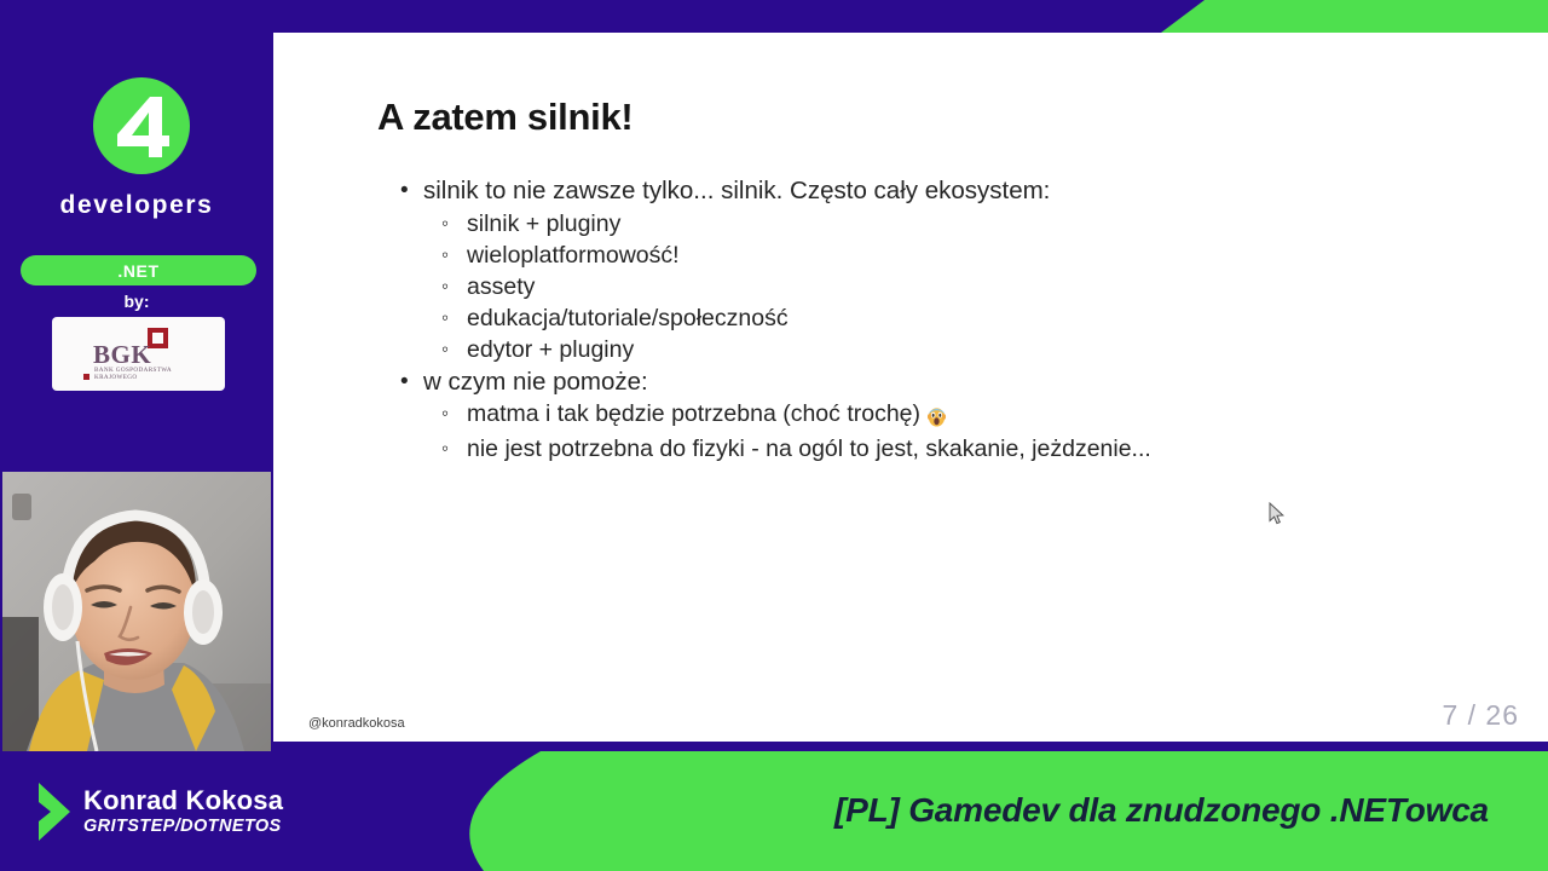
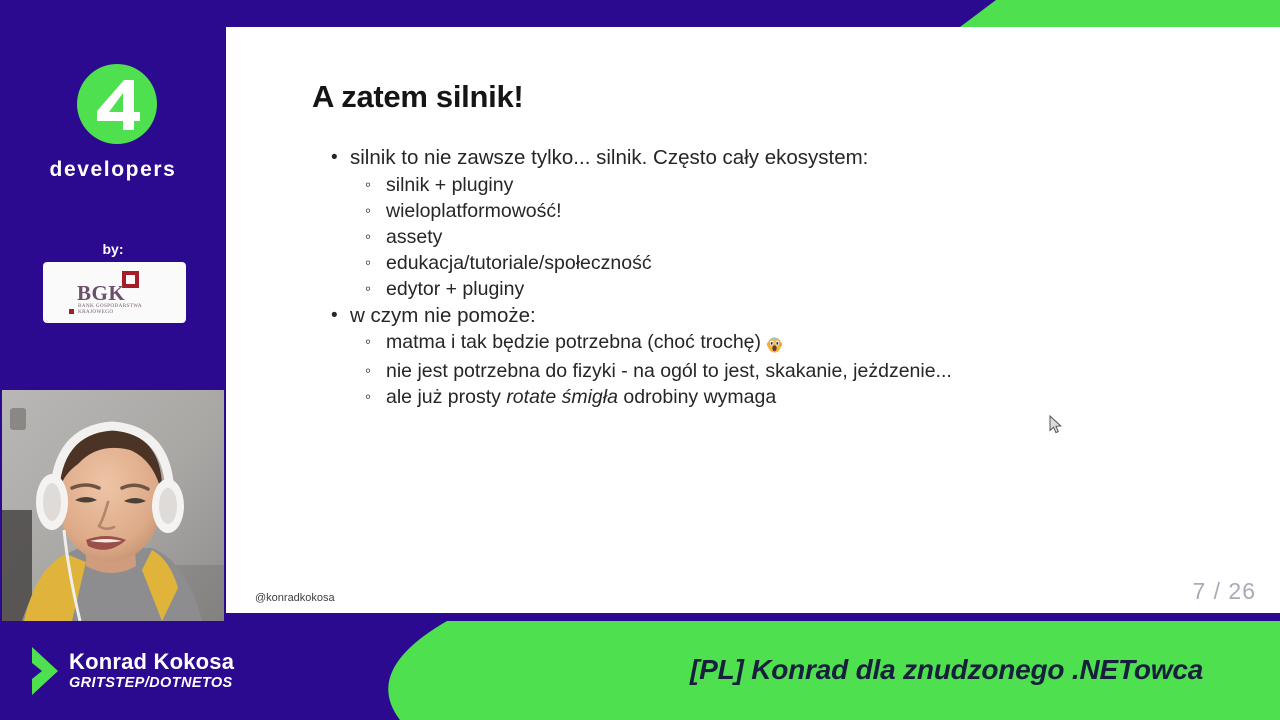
  developers
- .NET
  by:
  BGK
  A zatem silnik!
  silnik to nie zawsze tylko... silnik. Często cały ekosystem:
  silnik + pluginy
  wieloplatformowość!
  assety
  edukacja/tutoriale/społeczność
  edytor + pluginy
  w czym nie pomoże:
  matma i tak będzie potrzebna (choć trochę)
  nie jest potrzebna do fizyki - na ogól to jest, skakanie, jeżdzenie...
+ ale już prosty rotate śmigła odrobiny wymaga
  @konradkokosa
  7 / 26
  Konrad Kokosa
  GRITSTEP/DOTNETOS
- [PL] Gamedev dla znudzonego .NETowca
+ [PL] Konrad dla znudzonego .NETowca
